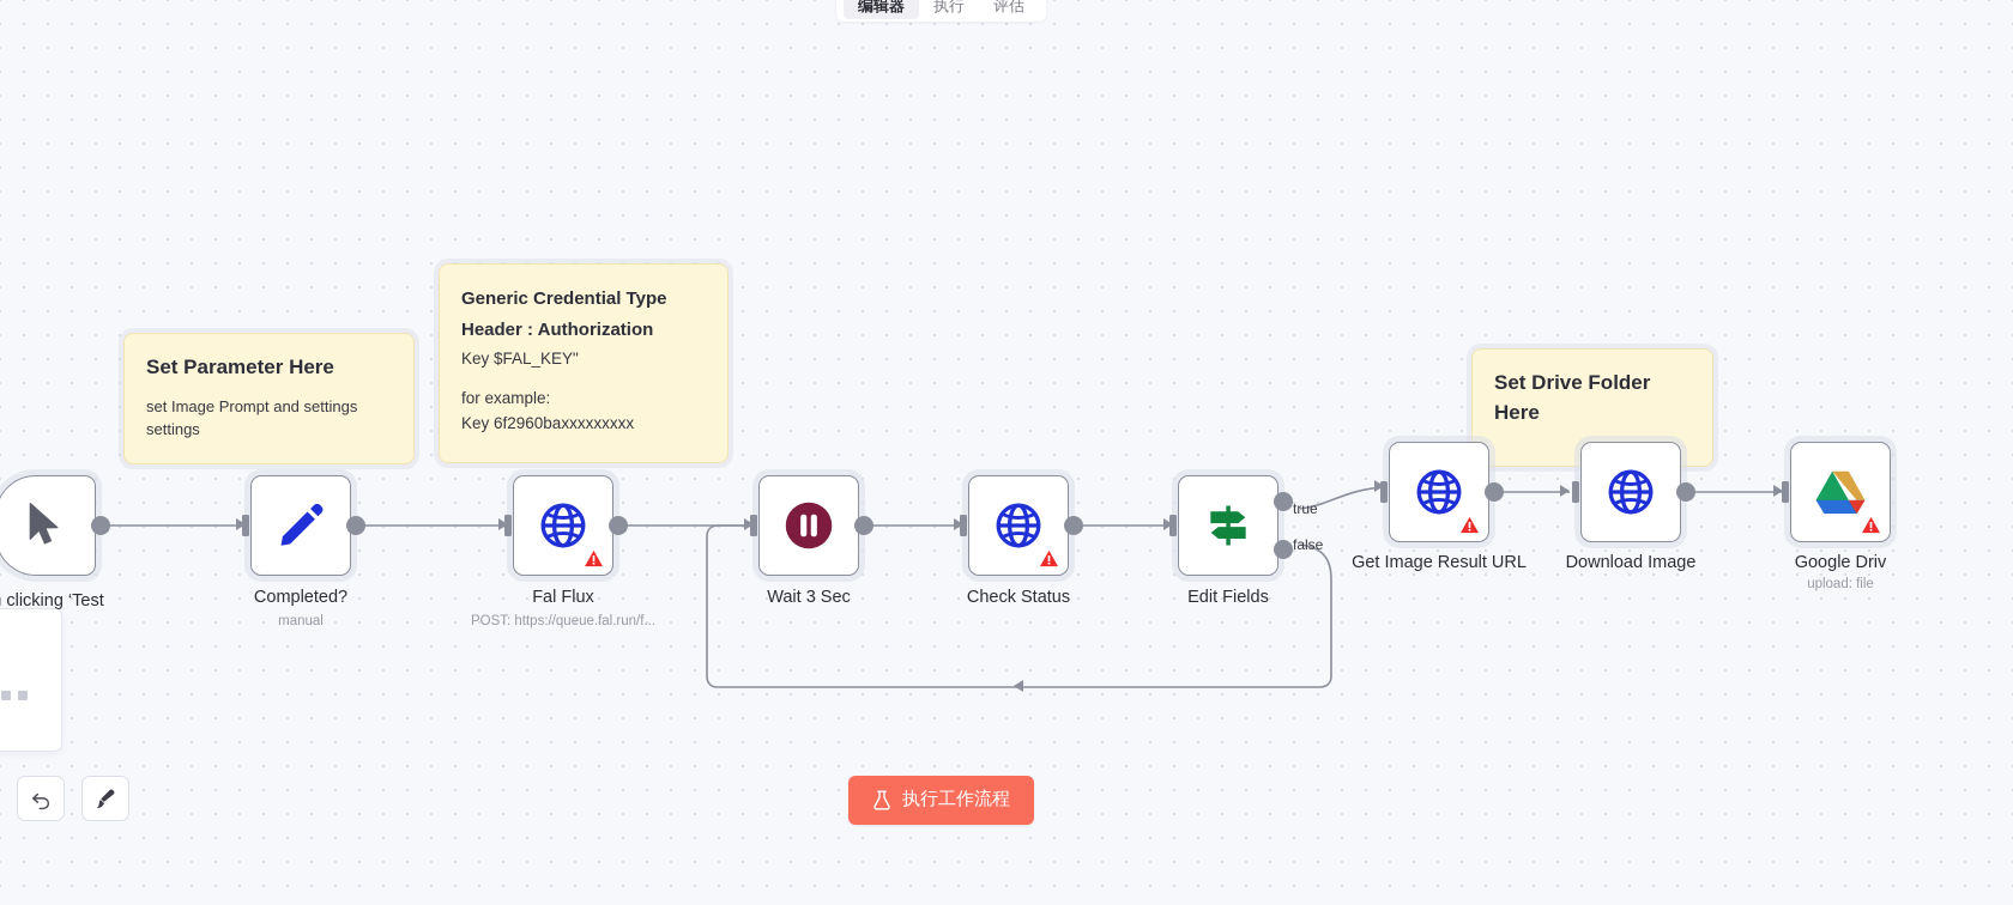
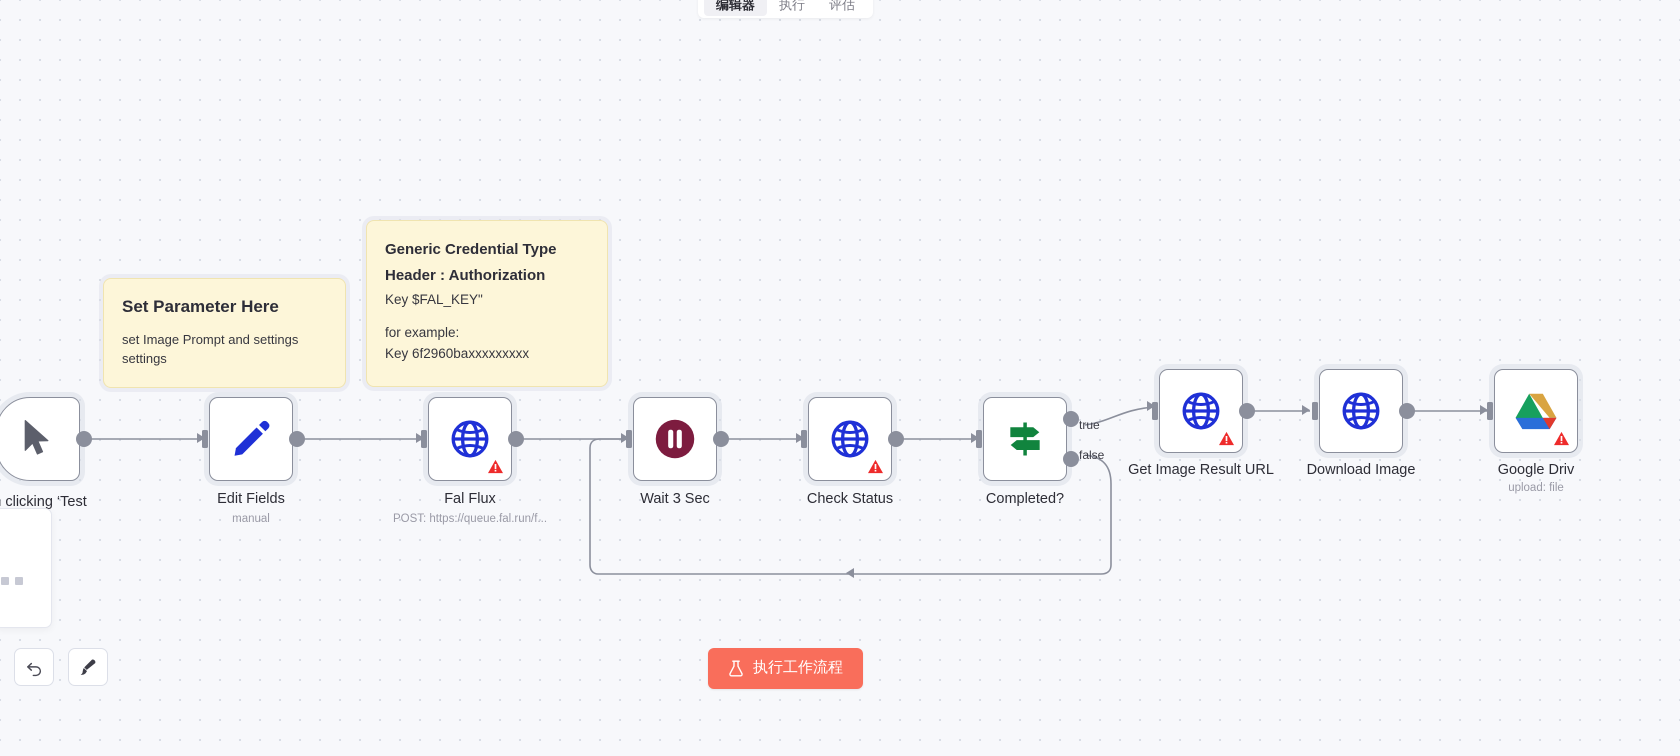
  编辑器
  执行
  评估
  Set Parameter Here
  set Image Prompt and settings settings
  Generic Credential Type
  Header : Authorization
  Key $FAL_KEY"
  for example:
  Key 6f2960baxxxxxxxxx
- Set Drive Folder Here
  clicking ‘Test
- Completed?
+ Edit Fields
  manual
  Fal Flux
  POST: https://queue.fal.run/f...
  Wait 3 Sec
  Check Status
  true
  false
- Edit Fields
+ Completed?
  Get Image Result URL
  Download Image
  Google Driv
  upload: file
  执行工作流程
